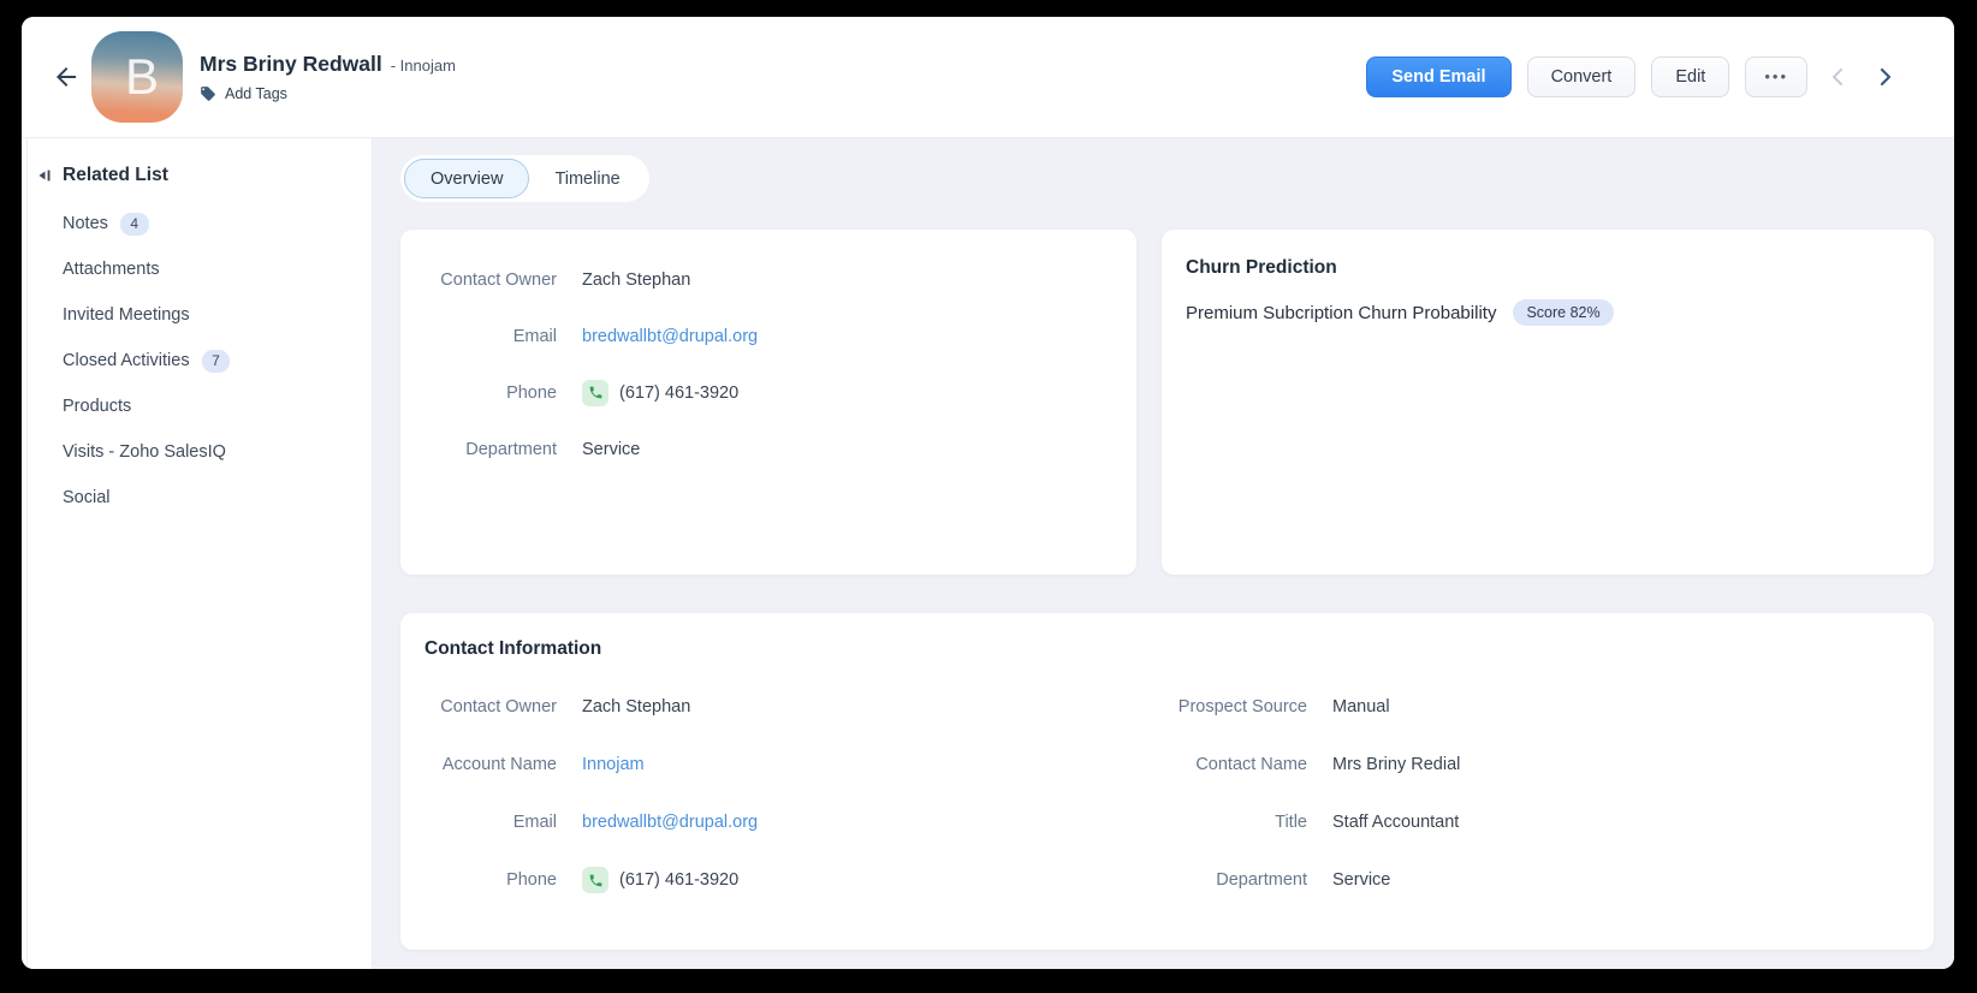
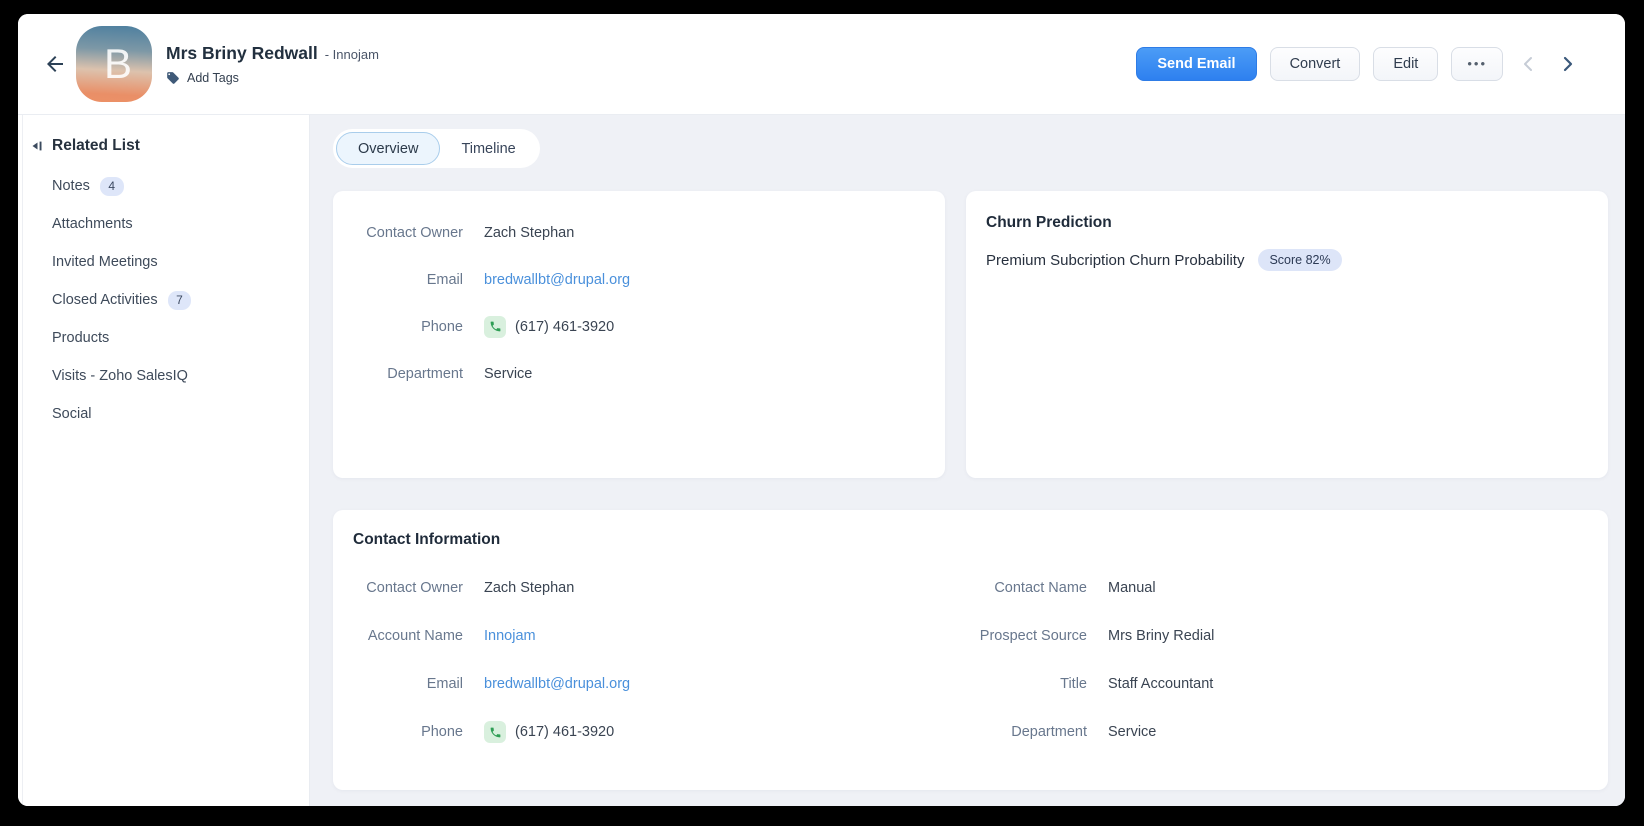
  B
  Mrs Briny Redwall
  - Innojam
  Add Tags
  Send Email
  Convert
  Edit
  •••
  Related List
  Notes
  4
  Attachments
  Invited Meetings
  Closed Activities
  7
  Products
  Visits - Zoho SalesIQ
  Social
  Overview
  Timeline
  Contact Owner
  Zach Stephan
  Email
  bredwallbt@drupal.org
  Phone
  (617) 461-3920
  Department
  Service
  Churn Prediction
  Premium Subcription Churn Probability
  Score 82%
  Contact Information
  Contact Owner
  Zach Stephan
  Account Name
  Innojam
  Email
  bredwallbt@drupal.org
  Phone
  (617) 461-3920
- Prospect Source
+ Contact Name
  Manual
- Contact Name
+ Prospect Source
  Mrs Briny Redial
  Title
  Staff Accountant
  Department
  Service
